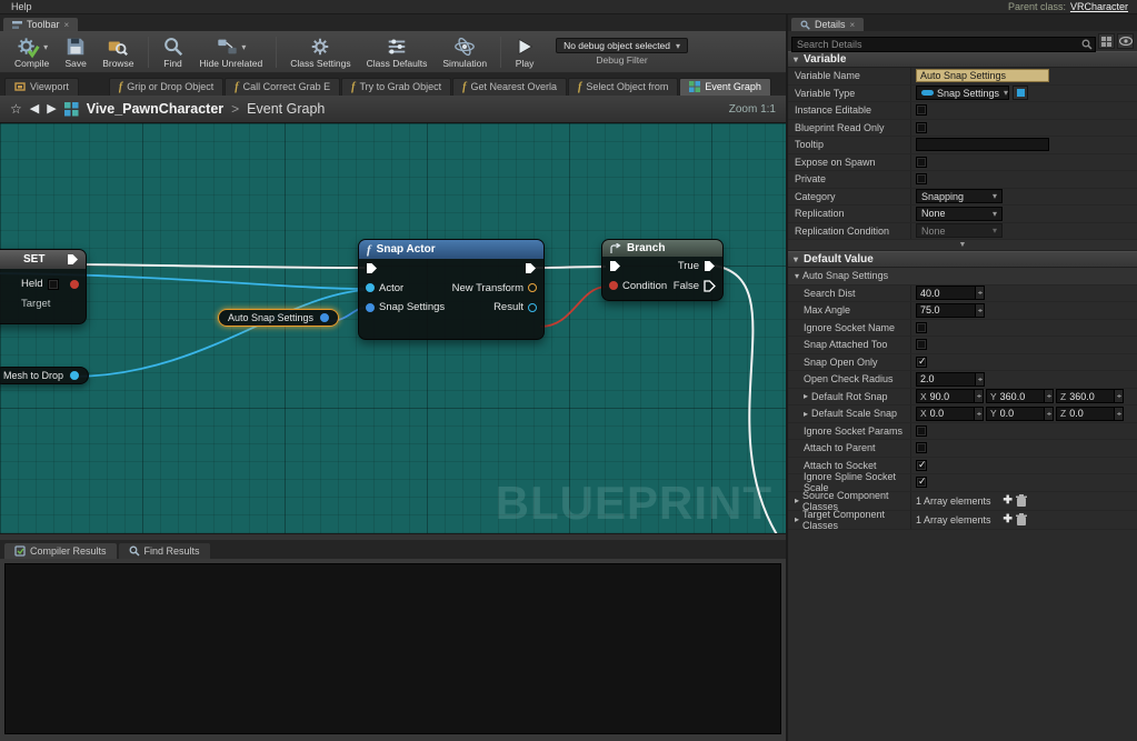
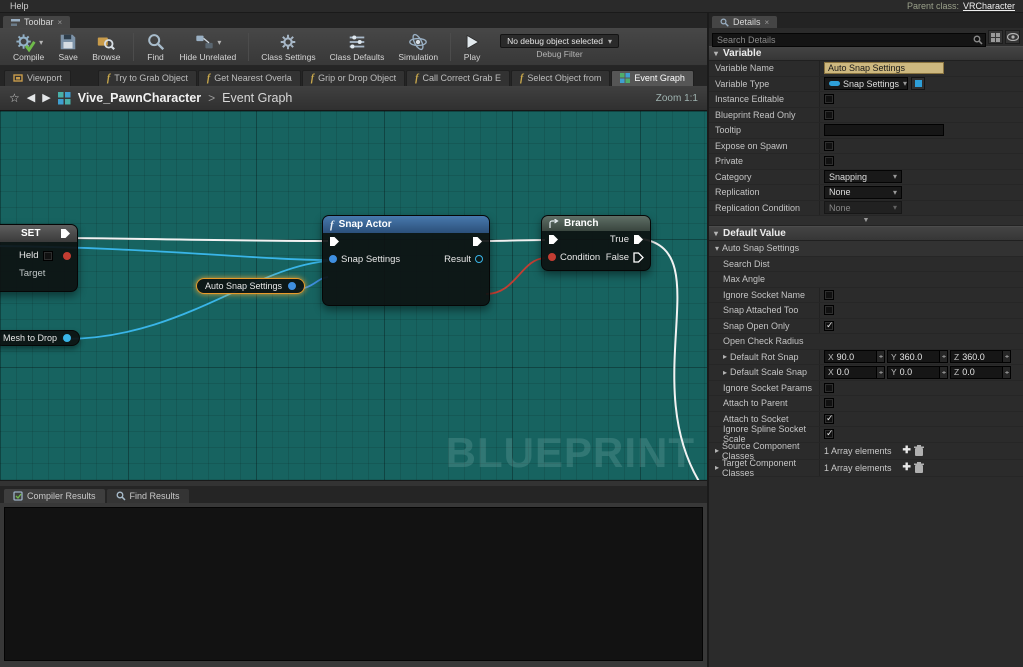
  Help
  Parent class:
  VRCharacter
  Toolbar
  ×
  ▾
  Compile
  Save
  Browse
  Find
  ▾
  Hide Unrelated
  Class Settings
  Class Defaults
  Simulation
  Play
  No debug object selected
  ▾
  Debug Filter
  Viewport
  f
- Grip or Drop Object
+ Try to Grab Object
  f
- Call Correct Grab E
+ Get Nearest Overla
  f
- Try to Grab Object
+ Grip or Drop Object
  f
- Get Nearest Overla
+ Call Correct Grab E
  f
  Select Object from
  Event Graph
  ☆
  ◀
  ▶
  Vive_PawnCharacter
  >
  Event Graph
  Zoom 1:1
  BLUEPRINT
  SET
  Held
  Target
  Mesh to Drop
  Auto Snap Settings
  f
  Snap Actor
- Actor
- New Transform
  Snap Settings
  Result
  Branch
  True
  Condition
  False
  Compiler Results
  Find Results
  Details
  ×
  Search Details
  ▾
  Variable
  Variable Name
  Auto Snap Settings
  Variable Type
  Snap Settings
  ▾
  Instance Editable
  Blueprint Read Only
  Tooltip
  Expose on Spawn
  Private
  Category
  Snapping
  ▾
  Replication
  None
  ▾
  Replication Condition
  None
  ▾
  ▾
  Default Value
  ▾
  Auto Snap Settings
  Search Dist
- 40.0
  Max Angle
- 75.0
  Ignore Socket Name
  Snap Attached Too
  Snap Open Only
  Open Check Radius
- 2.0
  ▸
  Default Rot Snap
  X
  90.0
  Y
  360.0
  Z
  360.0
  ▸
  Default Scale Snap
  X
  0.0
  Y
  0.0
  Z
  0.0
  Ignore Socket Params
  Attach to Parent
  Attach to Socket
  Ignore Spline Socket Scale
  ▸
  Source Component Classes
  1 Array elements
  ✚
  ▸
  Target Component Classes
  1 Array elements
  ✚
